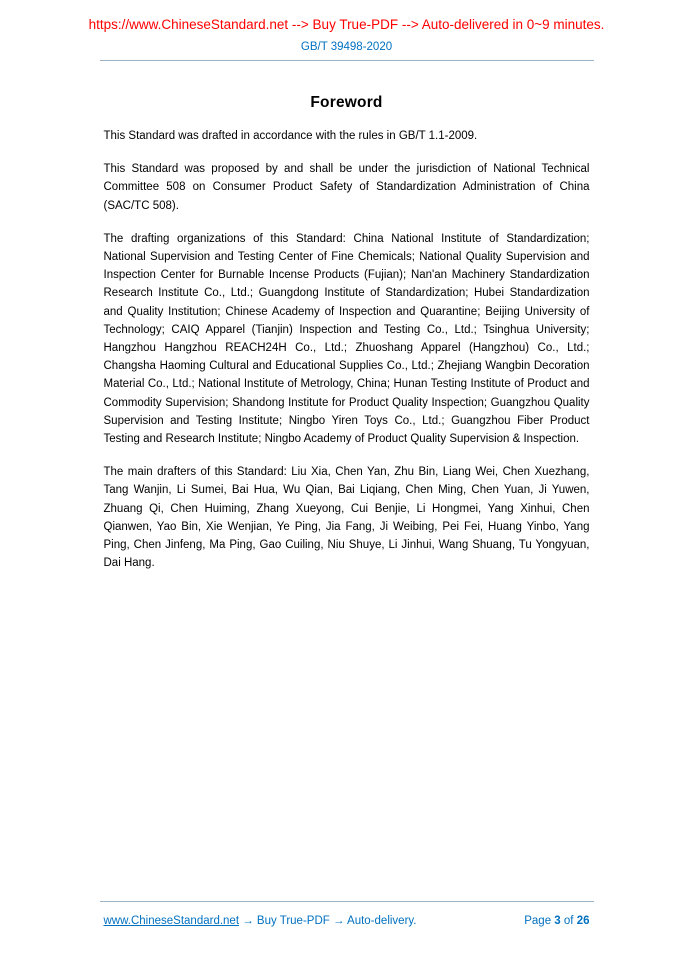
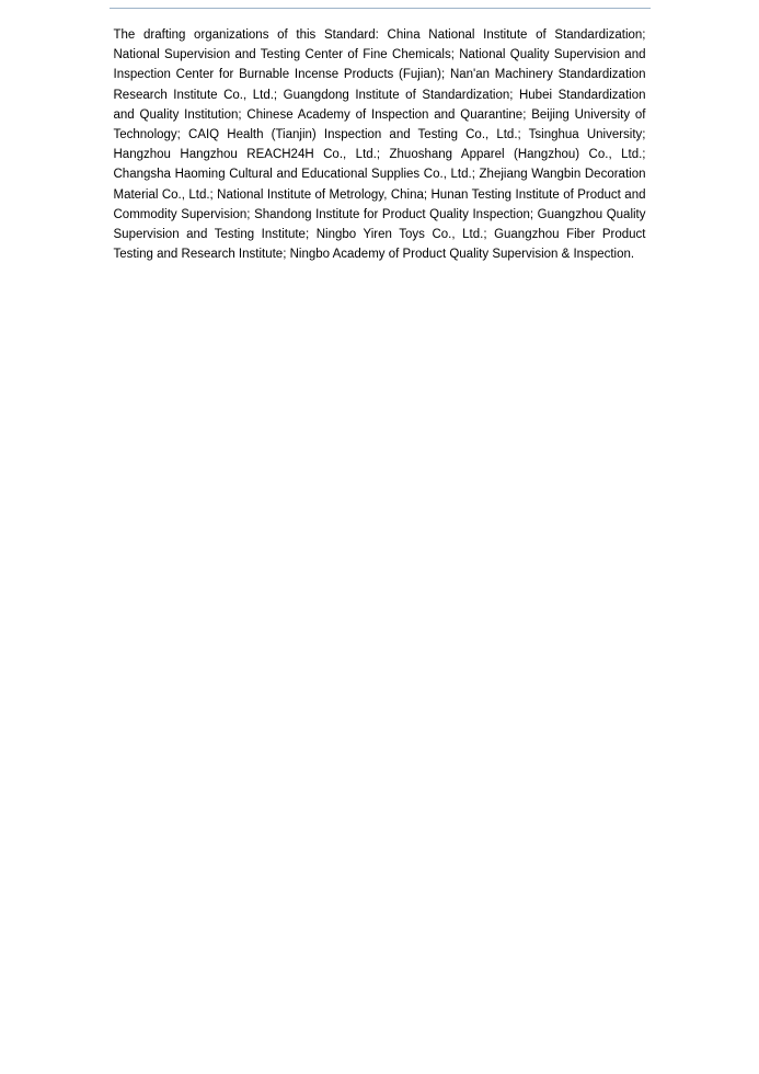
- https://www.ChineseStandard.net --> Buy True-PDF --> Auto-delivered in 0~9 minutes.
- GB/T 39498-2020
- Foreword
- This Standard was drafted in accordance with the rules in GB/T 1.1-2009.
- This Standard was proposed by and shall be under the jurisdiction of National Technical Committee 508 on Consumer Product Safety of Standardization Administration of China (SAC/TC 508).
- The drafting organizations of this Standard: China National Institute of Standardization; National Supervision and Testing Center of Fine Chemicals; National Quality Supervision and Inspection Center for Burnable Incense Products (Fujian); Nan'an Machinery Standardization Research Institute Co., Ltd.; Guangdong Institute of Standardization; Hubei Standardization and Quality Institution; Chinese Academy of Inspection and Quarantine; Beijing University of Technology; CAIQ Apparel (Tianjin) Inspection and Testing Co., Ltd.; Tsinghua University; Hangzhou Hangzhou REACH24H Co., Ltd.; Zhuoshang Apparel (Hangzhou) Co., Ltd.; Changsha Haoming Cultural and Educational Supplies Co., Ltd.; Zhejiang Wangbin Decoration Material Co., Ltd.; National Institute of Metrology, China; Hunan Testing Institute of Product and Commodity Supervision; Shandong Institute for Product Quality Inspection; Guangzhou Quality Supervision and Testing Institute; Ningbo Yiren Toys Co., Ltd.; Guangzhou Fiber Product Testing and Research Institute; Ningbo Academy of Product Quality Supervision & Inspection.
+ The drafting organizations of this Standard: China National Institute of Standardization; National Supervision and Testing Center of Fine Chemicals; National Quality Supervision and Inspection Center for Burnable Incense Products (Fujian); Nan'an Machinery Standardization Research Institute Co., Ltd.; Guangdong Institute of Standardization; Hubei Standardization and Quality Institution; Chinese Academy of Inspection and Quarantine; Beijing University of Technology; CAIQ Health (Tianjin) Inspection and Testing Co., Ltd.; Tsinghua University; Hangzhou Hangzhou REACH24H Co., Ltd.; Zhuoshang Apparel (Hangzhou) Co., Ltd.; Changsha Haoming Cultural and Educational Supplies Co., Ltd.; Zhejiang Wangbin Decoration Material Co., Ltd.; National Institute of Metrology, China; Hunan Testing Institute of Product and Commodity Supervision; Shandong Institute for Product Quality Inspection; Guangzhou Quality Supervision and Testing Institute; Ningbo Yiren Toys Co., Ltd.; Guangzhou Fiber Product Testing and Research Institute; Ningbo Academy of Product Quality Supervision & Inspection.
- The main drafters of this Standard: Liu Xia, Chen Yan, Zhu Bin, Liang Wei, Chen Xuezhang, Tang Wanjin, Li Sumei, Bai Hua, Wu Qian, Bai Liqiang, Chen Ming, Chen Yuan, Ji Yuwen, Zhuang Qi, Chen Huiming, Zhang Xueyong, Cui Benjie, Li Hongmei, Yang Xinhui, Chen Qianwen, Yao Bin, Xie Wenjian, Ye Ping, Jia Fang, Ji Weibing, Pei Fei, Huang Yinbo, Yang Ping, Chen Jinfeng, Ma Ping, Gao Cuiling, Niu Shuye, Li Jinhui, Wang Shuang, Tu Yongyuan, Dai Hang.
- www.ChineseStandard.net → Buy True-PDF → Auto-delivery.
- Page 3 of 26
